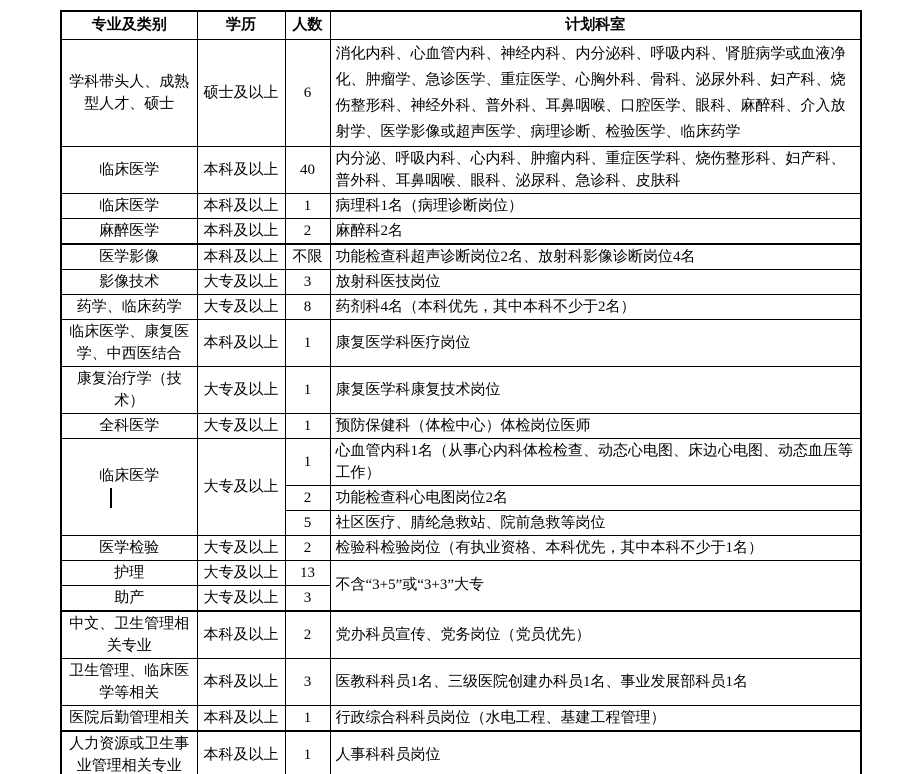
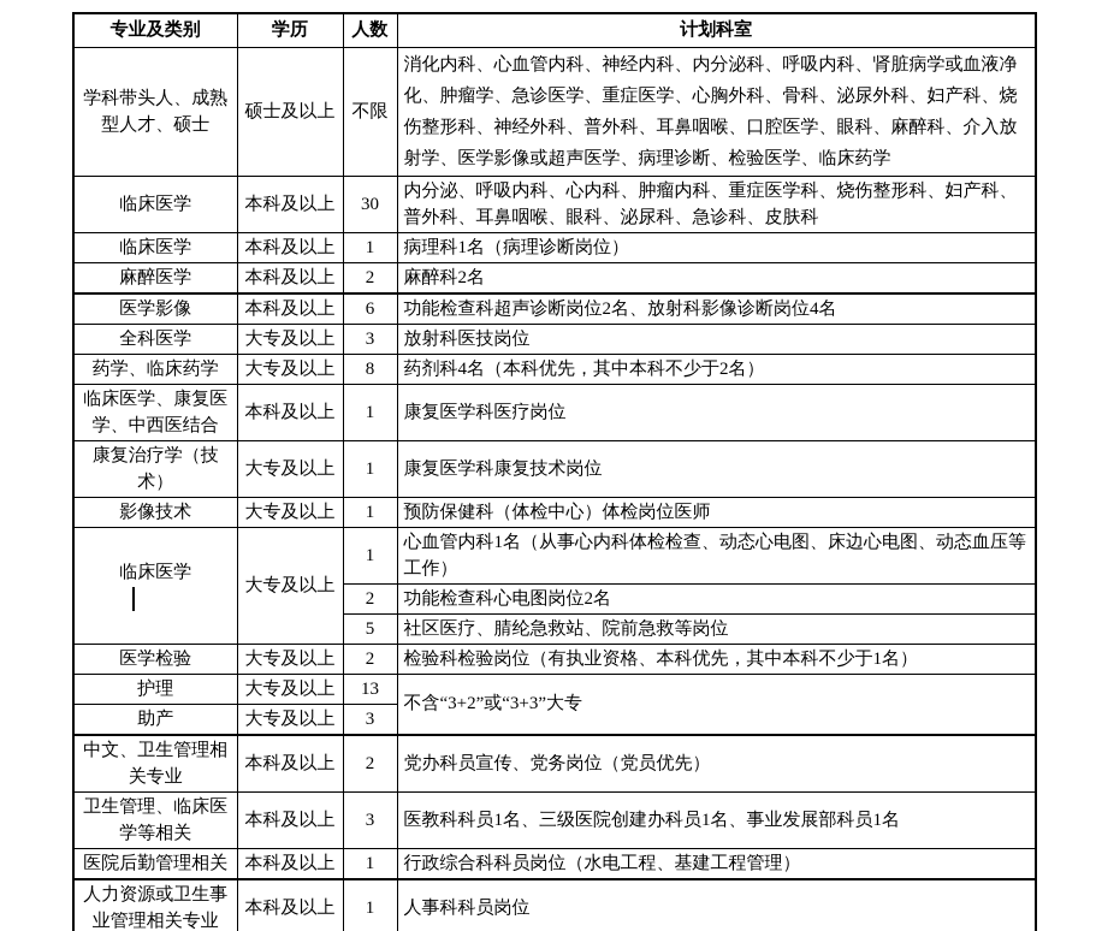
  专业及类别	学历	人数	计划科室
- 学科带头人、成熟型人才、硕士	硕士及以上	6	消化内科、心血管内科、神经内科、内分泌科、呼吸内科、肾脏病学或血液净化、肿瘤学、急诊医学、重症医学、心胸外科、骨科、泌尿外科、妇产科、烧伤整形科、神经外科、普外科、耳鼻咽喉、口腔医学、眼科、麻醉科、介入放射学、医学影像或超声医学、病理诊断、检验医学、临床药学
+ 学科带头人、成熟型人才、硕士	硕士及以上	不限	消化内科、心血管内科、神经内科、内分泌科、呼吸内科、肾脏病学或血液净化、肿瘤学、急诊医学、重症医学、心胸外科、骨科、泌尿外科、妇产科、烧伤整形科、神经外科、普外科、耳鼻咽喉、口腔医学、眼科、麻醉科、介入放射学、医学影像或超声医学、病理诊断、检验医学、临床药学
- 临床医学	本科及以上	40	内分泌、呼吸内科、心内科、肿瘤内科、重症医学科、烧伤整形科、妇产科、普外科、耳鼻咽喉、眼科、泌尿科、急诊科、皮肤科
+ 临床医学	本科及以上	30	内分泌、呼吸内科、心内科、肿瘤内科、重症医学科、烧伤整形科、妇产科、普外科、耳鼻咽喉、眼科、泌尿科、急诊科、皮肤科
  临床医学	本科及以上	1	病理科1名（病理诊断岗位）
  麻醉医学	本科及以上	2	麻醉科2名
- 医学影像	本科及以上	不限	功能检查科超声诊断岗位2名、放射科影像诊断岗位4名
+ 医学影像	本科及以上	6	功能检查科超声诊断岗位2名、放射科影像诊断岗位4名
- 影像技术	大专及以上	3	放射科医技岗位
+ 全科医学	大专及以上	3	放射科医技岗位
  药学、临床药学	大专及以上	8	药剂科4名（本科优先，其中本科不少于2名）
  临床医学、康复医学、中西医结合	本科及以上	1	康复医学科医疗岗位
  康复治疗学（技术）	大专及以上	1	康复医学科康复技术岗位
- 全科医学	大专及以上	1	预防保健科（体检中心）体检岗位医师
+ 影像技术	大专及以上	1	预防保健科（体检中心）体检岗位医师
  临床医学	大专及以上	1	心血管内科1名（从事心内科体检检查、动态心电图、床边心电图、动态血压等工作）
  2	功能检查科心电图岗位2名
  5	社区医疗、腈纶急救站、院前急救等岗位
  医学检验	大专及以上	2	检验科检验岗位（有执业资格、本科优先，其中本科不少于1名）
- 护理	大专及以上	13	不含“3+5”或“3+3”大专
+ 护理	大专及以上	13	不含“3+2”或“3+3”大专
  助产	大专及以上	3
  中文、卫生管理相关专业	本科及以上	2	党办科员宣传、党务岗位（党员优先）
  卫生管理、临床医学等相关	本科及以上	3	医教科科员1名、三级医院创建办科员1名、事业发展部科员1名
  医院后勤管理相关	本科及以上	1	行政综合科科员岗位（水电工程、基建工程管理）
  人力资源或卫生事业管理相关专业	本科及以上	1	人事科科员岗位
